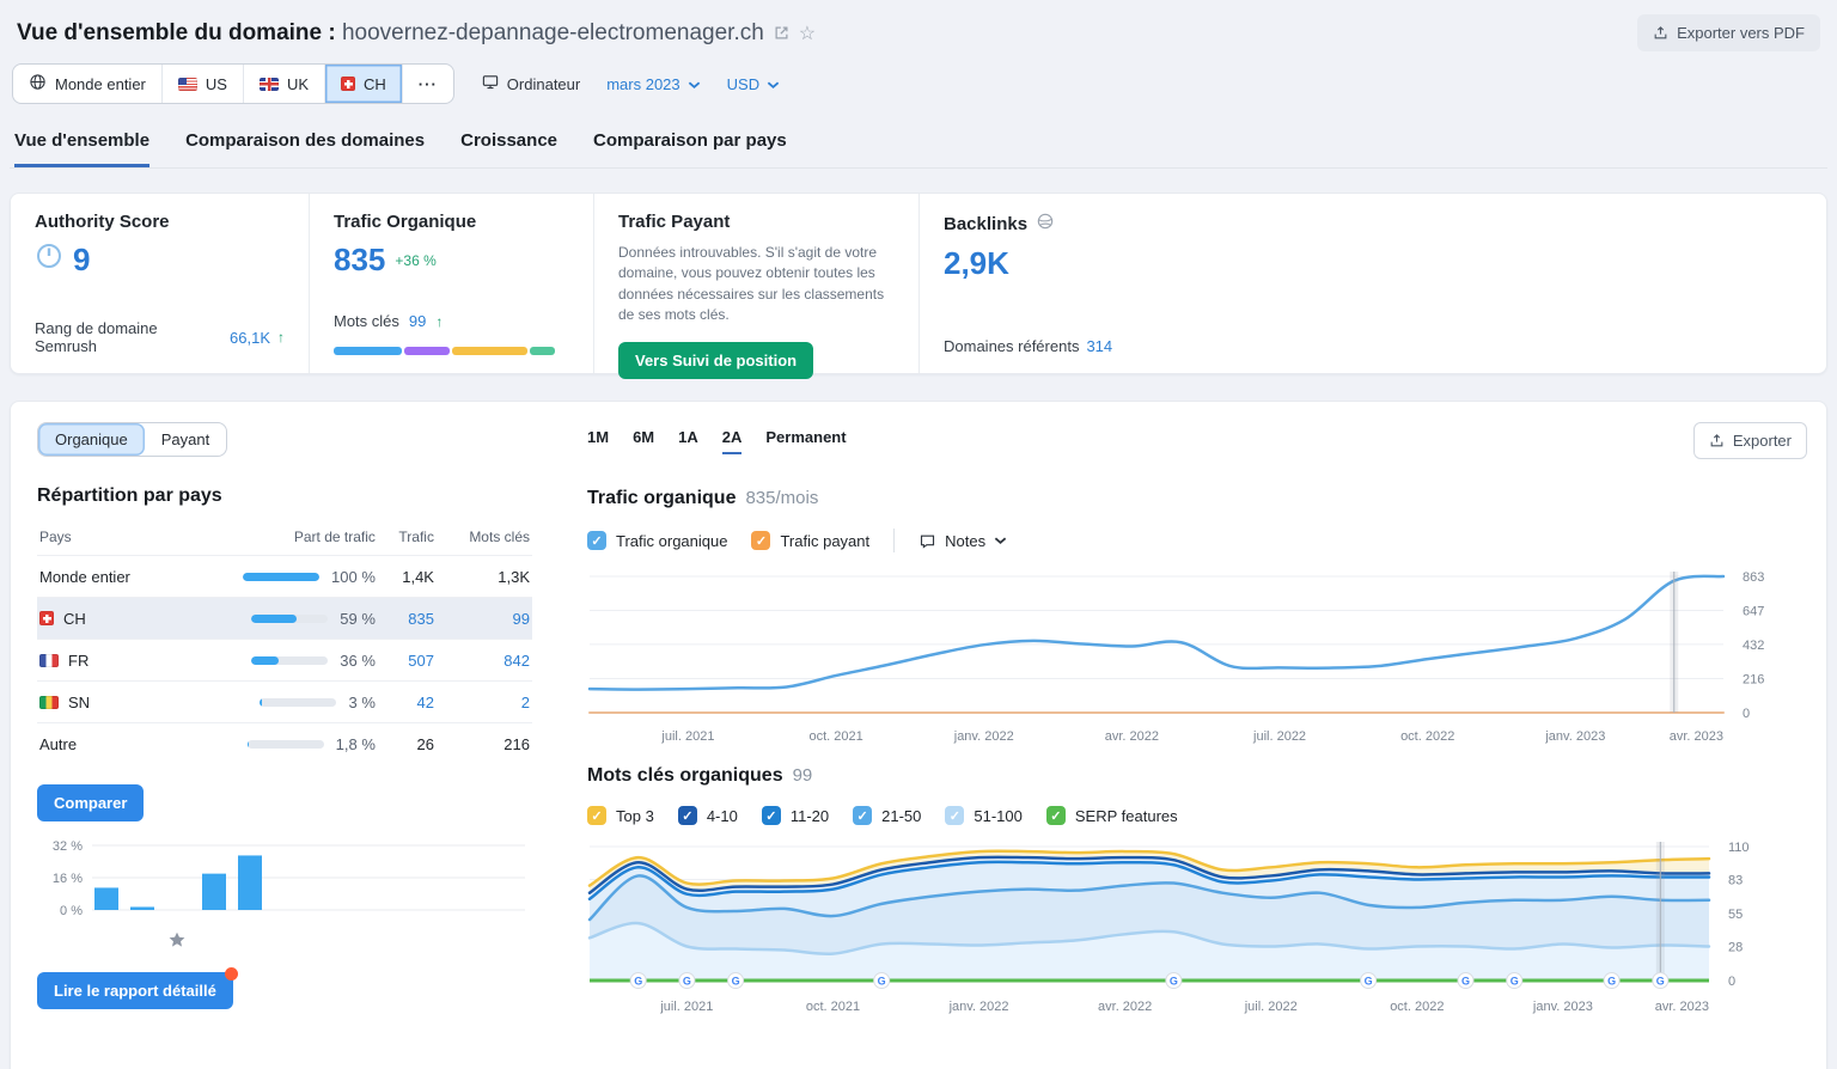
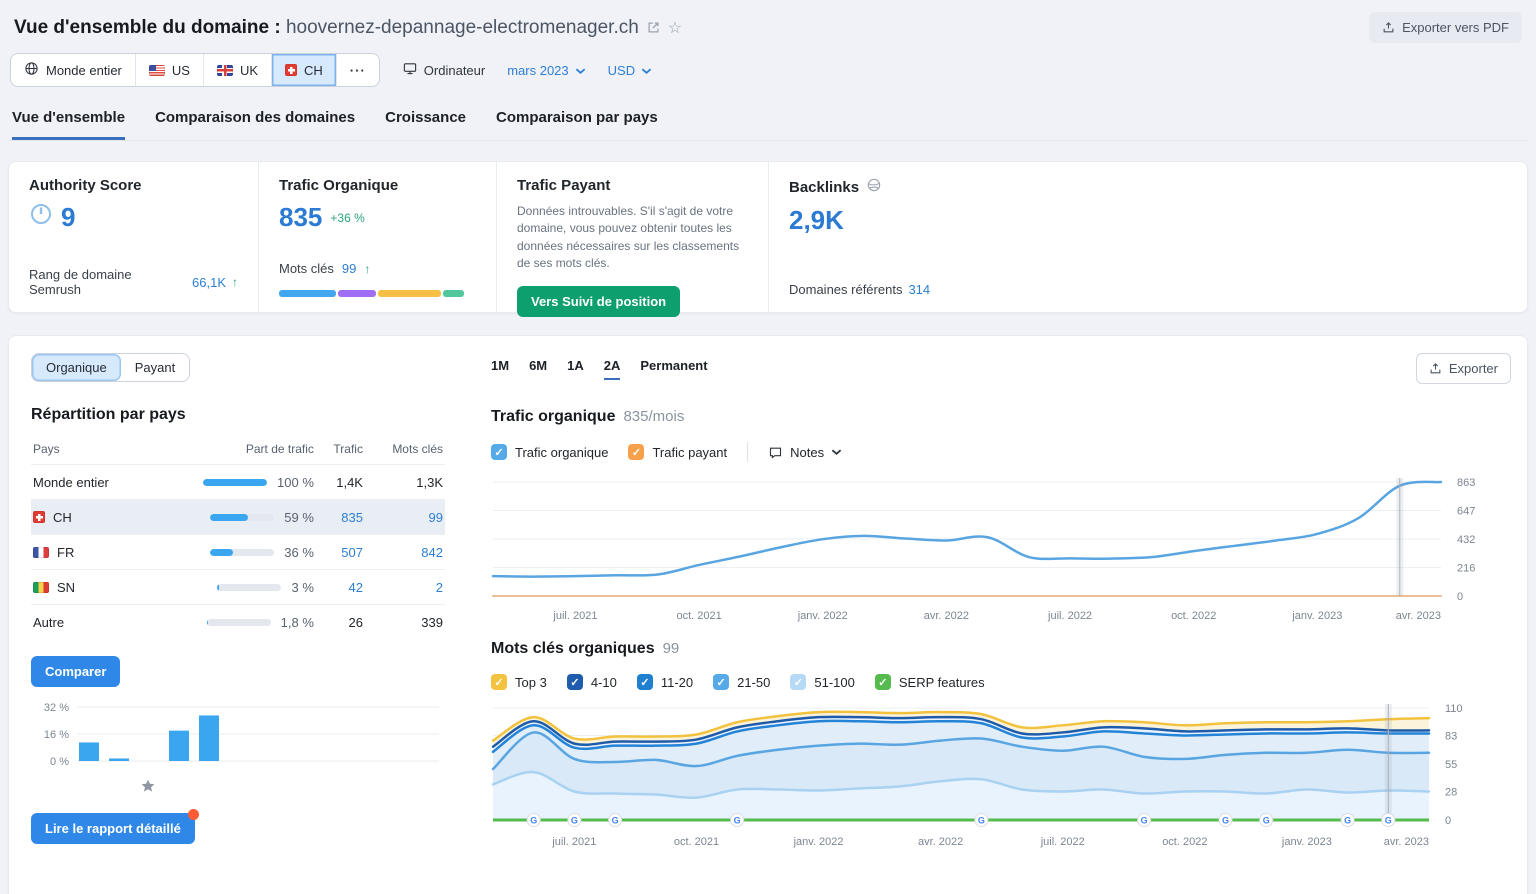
  Vue d'ensemble du domaine : hoovernez-depannage-electromenager.ch
  ☆
  Exporter vers PDF
  Monde entier
  US
  UK
  CH
  ···
  Ordinateur
  mars 2023
  USD
  Vue d'ensemble
  Comparaison des domaines
  Croissance
  Comparaison par pays
  Authority Score
  9
  Rang de domaine Semrush
  66,1K
  ↑
  Trafic Organique
  835
  +36 %
  Mots clés
  99
  ↑
  Trafic Payant
  Données introuvables. S'il s'agit de votre domaine, vous pouvez obtenir toutes les données nécessaires sur les classements de ses mots clés.
  Vers Suivi de position
  Backlinks
  2,9K
  Domaines référents
  314
  Organique
  Payant
  Répartition par pays
  Pays	Part de trafic	Trafic	Mots clés
  Monde entier	100 %	1,4K	1,3K
  CH	59 %	835	99
  FR	36 %	507	842
  SN	3 %	42	2
- Autre	1,8 %	26	216
+ Autre	1,8 %	26	339
  Comparer
  32 %
  16 %
  0 %
  Lire le rapport détaillé
  1M
  6M
  1A
  2A
  Permanent
  Exporter
  Trafic organique
  835/mois
  ✓
  Trafic organique
  ✓
  Trafic payant
  Notes
  863
  647
  432
  216
  0
  juil. 2021
  oct. 2021
  janv. 2022
  avr. 2022
  juil. 2022
  oct. 2022
  janv. 2023
  avr. 2023
  Mots clés organiques
  99
  ✓
  Top 3
  ✓
  4-10
  ✓
  11-20
  ✓
  21-50
  ✓
  51-100
  ✓
  SERP features
  110
  83
  55
  28
  0
  G
  G
  G
  G
  G
  G
  G
  G
  G
  G
  juil. 2021
  oct. 2021
  janv. 2022
  avr. 2022
  juil. 2022
  oct. 2022
  janv. 2023
  avr. 2023
